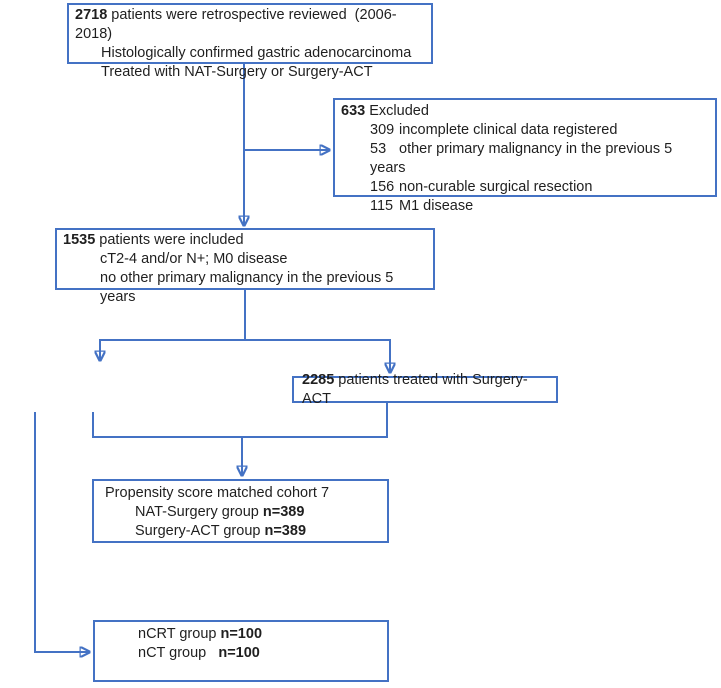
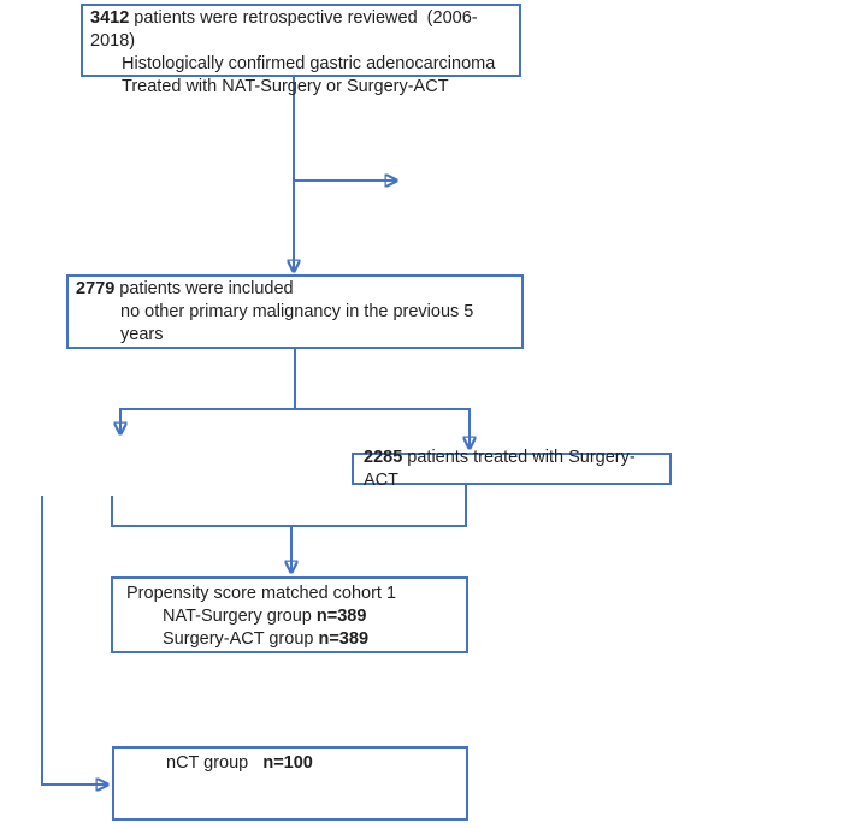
- 2718 patients were retrospective reviewed (2006-2018)
+ 3412 patients were retrospective reviewed (2006-2018)
  Histologically confirmed gastric adenocarcinoma
  Treated with NAT-Surgery or Surgery-ACT
- 633 Excluded
- 309 incomplete clinical data registered
- 53 other primary malignancy in the previous 5 years
- 156 non-curable surgical resection
- 115 M1 disease
- 1535 patients were included
+ 2779 patients were included
- cT2-4 and/or N+; M0 disease
  no other primary malignancy in the previous 5 years
  2285 patients treated with Surgery-ACT
- Propensity score matched cohort 7
+ Propensity score matched cohort 1
  NAT-Surgery group n=389
  Surgery-ACT group n=389
- nCRT group n=100
  nCT group n=100
